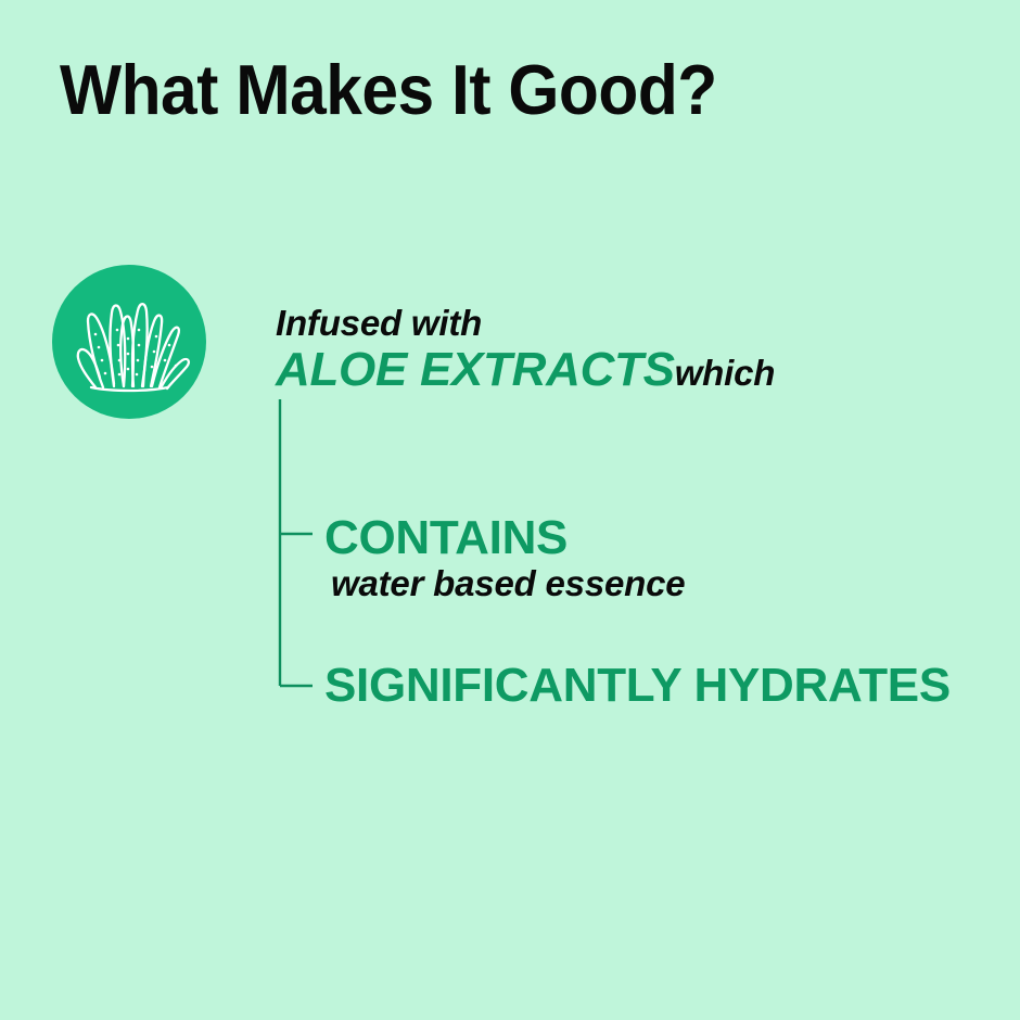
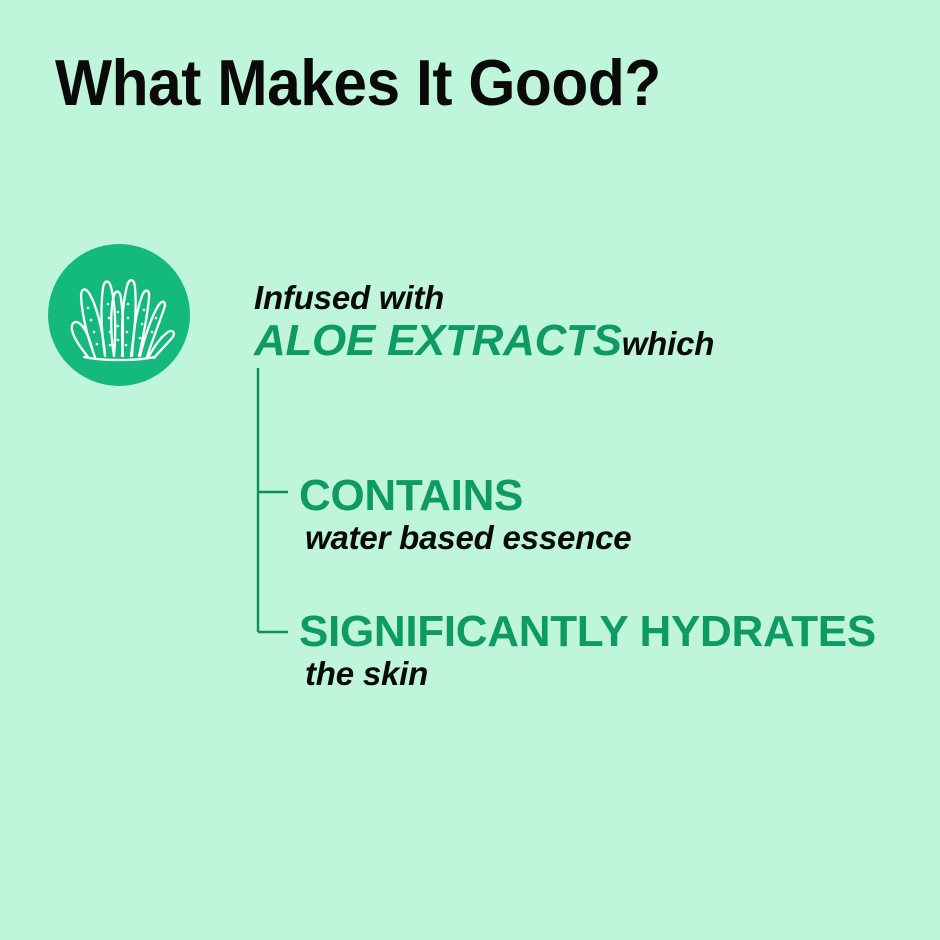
  What Makes It Good?
  Infused with
  ALOE EXTRACTSwhich
  CONTAINS
  water based essence
  SIGNIFICANTLY HYDRATES
+ the skin
